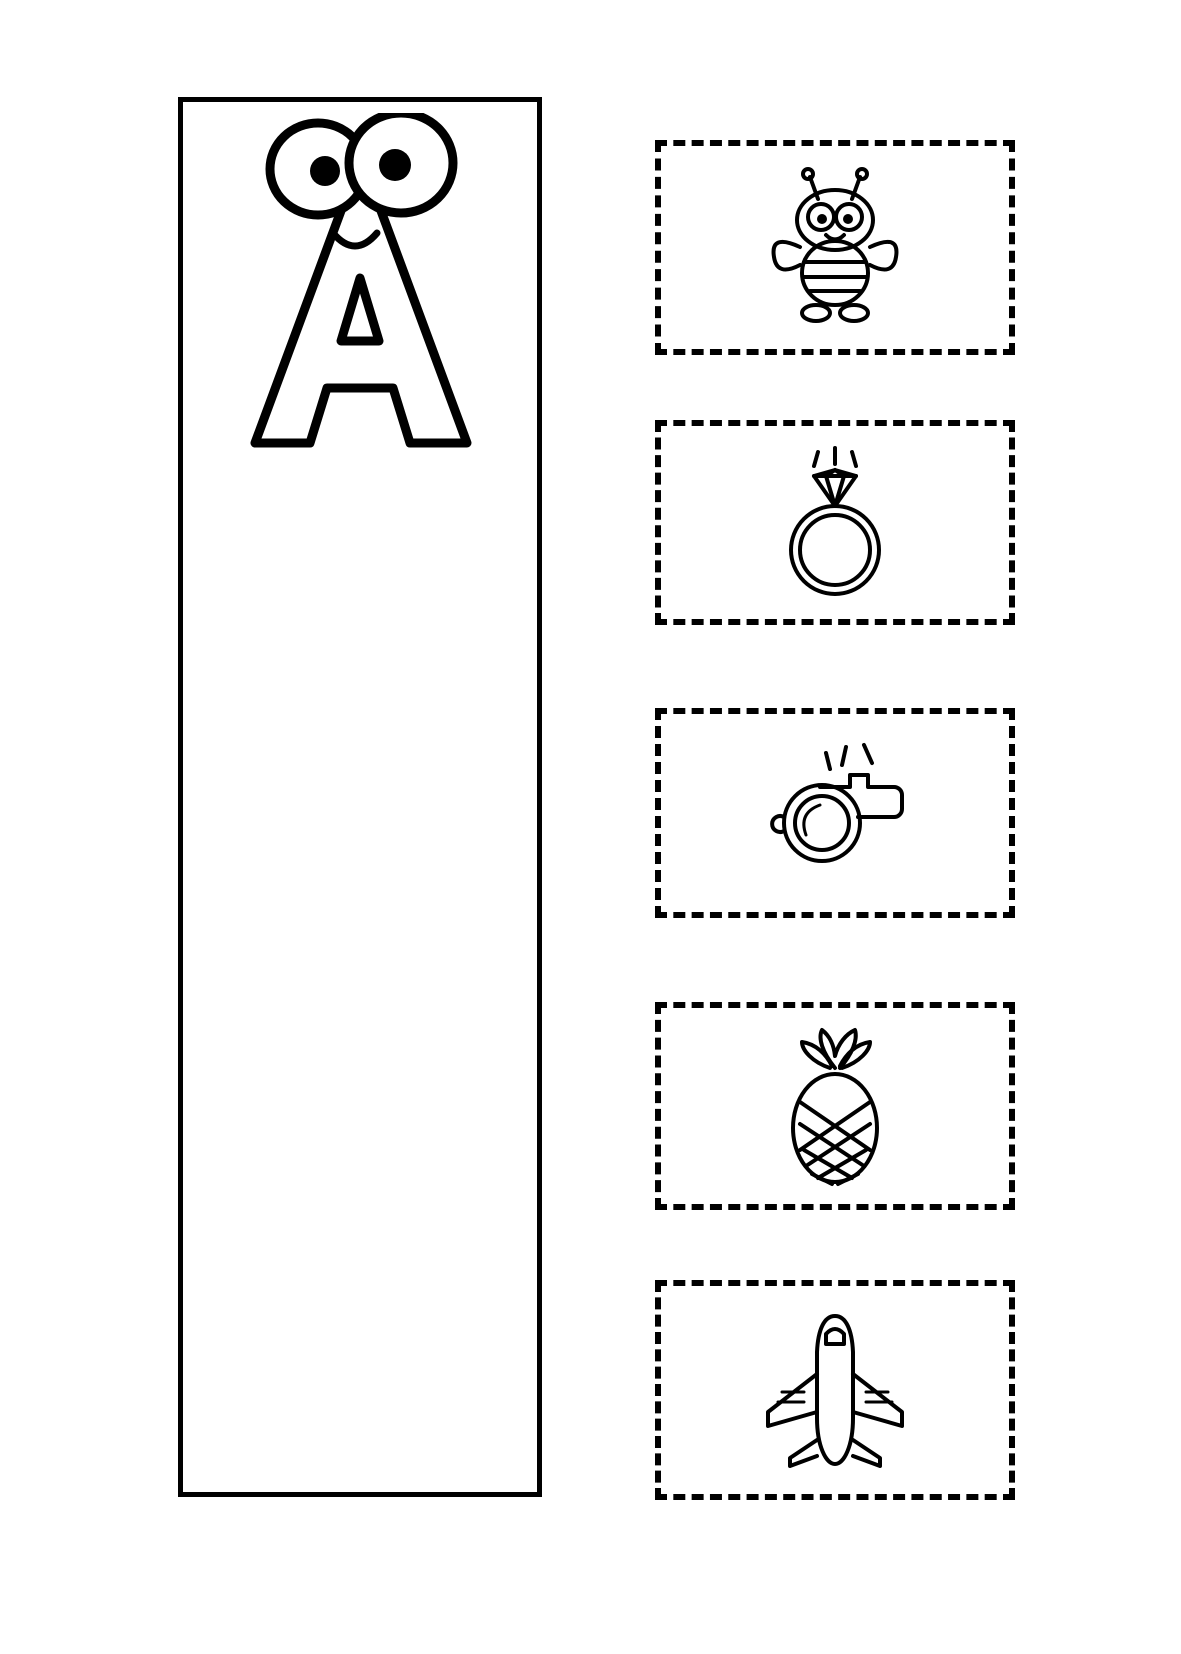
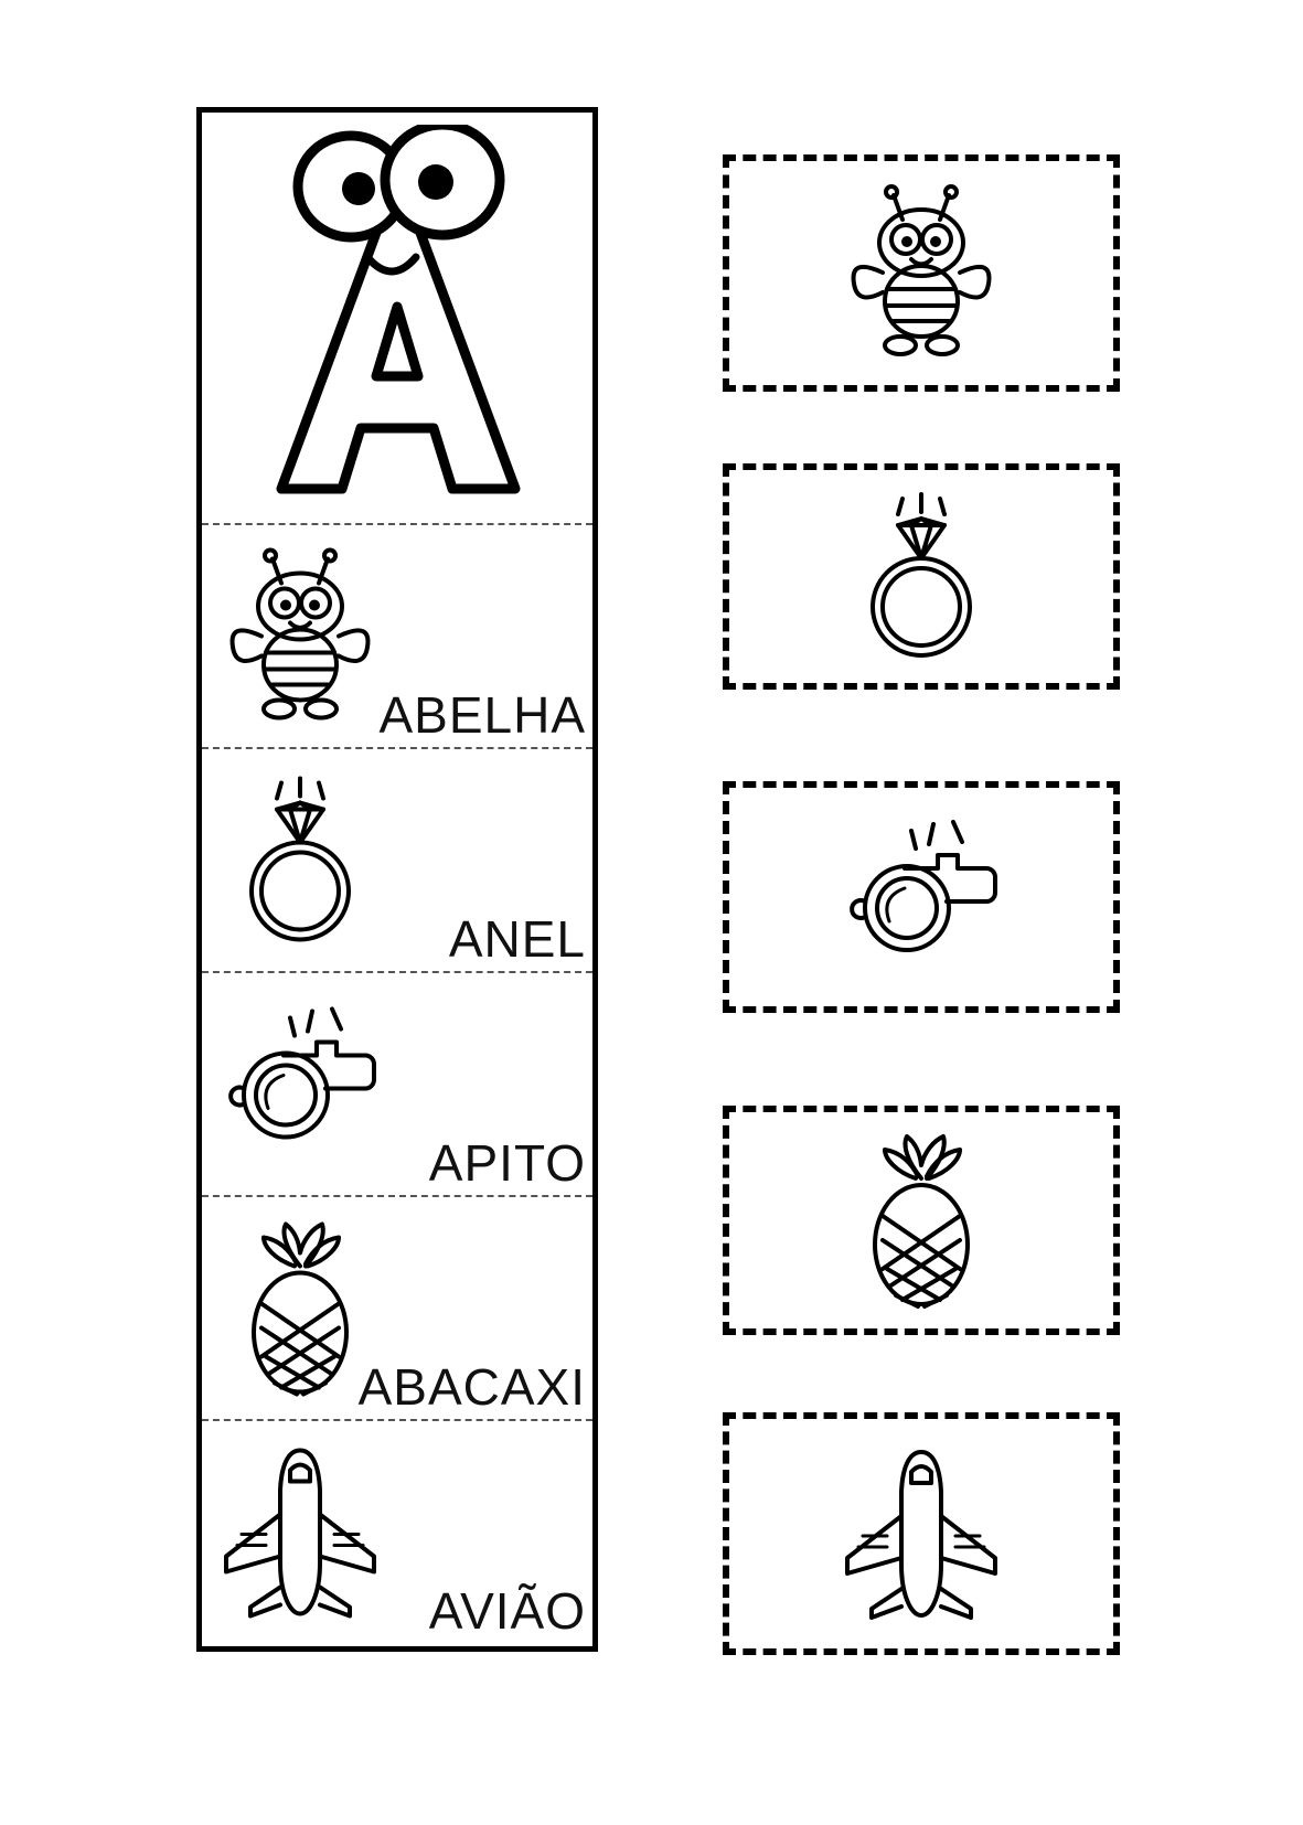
+ ABELHA
+ ANEL
+ APITO
+ ABACAXI
+ AVIÃO
